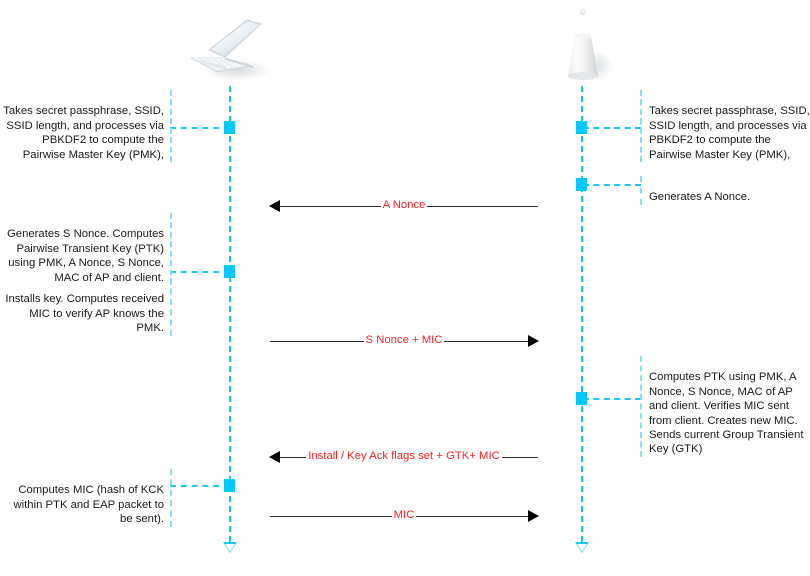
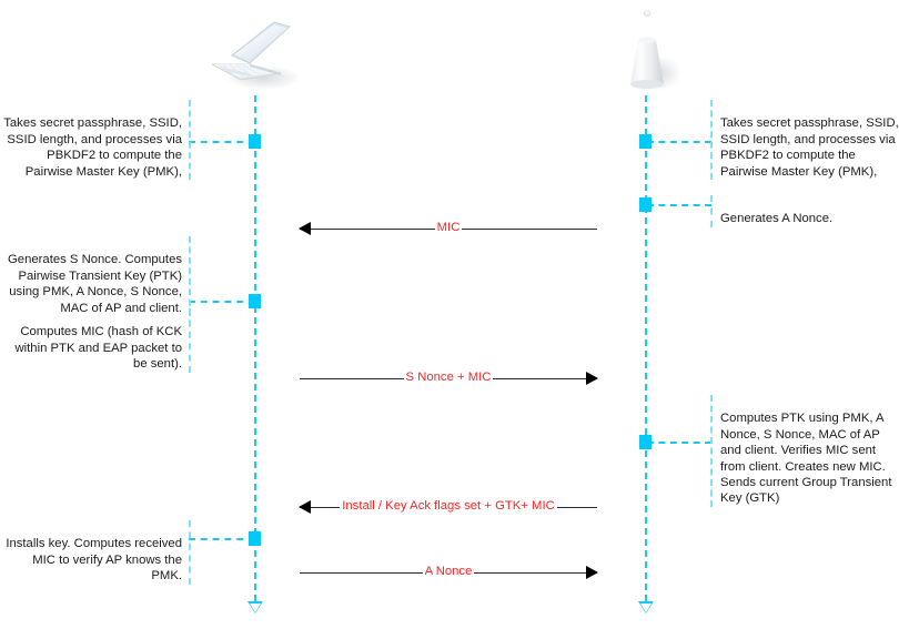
  Takes secret passphrase, SSID, SSID length, and processes via PBKDF2 to compute the Pairwise Master Key (PMK),
  Takes secret passphrase, SSID, SSID length, and processes via PBKDF2 to compute the Pairwise Master Key (PMK),
  Generates A Nonce.
  Generates S Nonce. Computes Pairwise Transient Key (PTK) using PMK, A Nonce, S Nonce, MAC of AP and client.
- Installs key. Computes received MIC to verify AP knows the PMK.
+ Computes MIC (hash of KCK within PTK and EAP packet to be sent).
  Computes PTK using PMK, A Nonce, S Nonce, MAC of AP and client. Verifies MIC sent from client. Creates new MIC. Sends current Group Transient Key (GTK)
- Computes MIC (hash of KCK within PTK and EAP packet to be sent).
+ Installs key. Computes received MIC to verify AP knows the PMK.
- A Nonce
+ MIC
  S Nonce + MIC
  Install / Key Ack flags set + GTK+ MIC
- MIC
+ A Nonce
